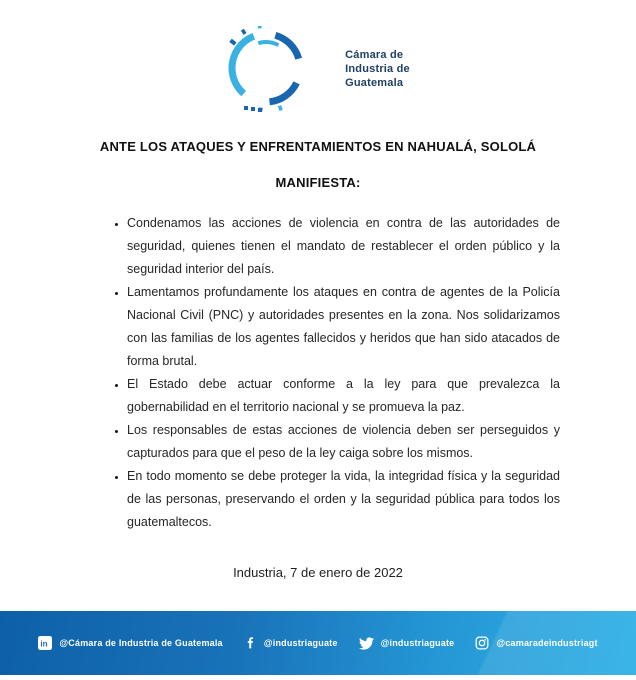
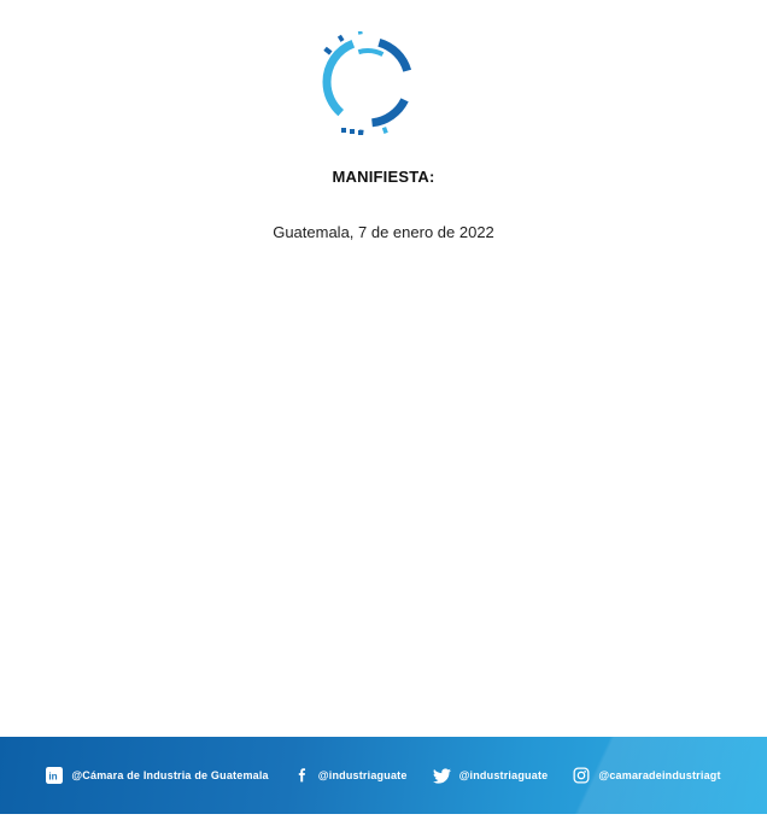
- Cámara de
- Industria de
- Guatemala
- ANTE LOS ATAQUES Y ENFRENTAMIENTOS EN NAHUALÁ, SOLOLÁ
  MANIFIESTA:
- Condenamos las acciones de violencia en contra de las autoridades de seguridad, quienes tienen el mandato de restablecer el orden público y la seguridad interior del país.
- Lamentamos profundamente los ataques en contra de agentes de la Policía Nacional Civil (PNC) y autoridades presentes en la zona. Nos solidarizamos con las familias de los agentes fallecidos y heridos que han sido atacados de forma brutal.
- El Estado debe actuar conforme a la ley para que prevalezca la gobernabilidad en el territorio nacional y se promueva la paz.
- Los responsables de estas acciones de violencia deben ser perseguidos y capturados para que el peso de la ley caiga sobre los mismos.
- En todo momento se debe proteger la vida, la integridad física y la seguridad de las personas, preservando el orden y la seguridad pública para todos los guatemaltecos.
- Industria, 7 de enero de 2022
+ Guatemala, 7 de enero de 2022
  in
  @Cámara de Industria de Guatemala
  @industriaguate
  @industriaguate
  @camaradeindustriagt
